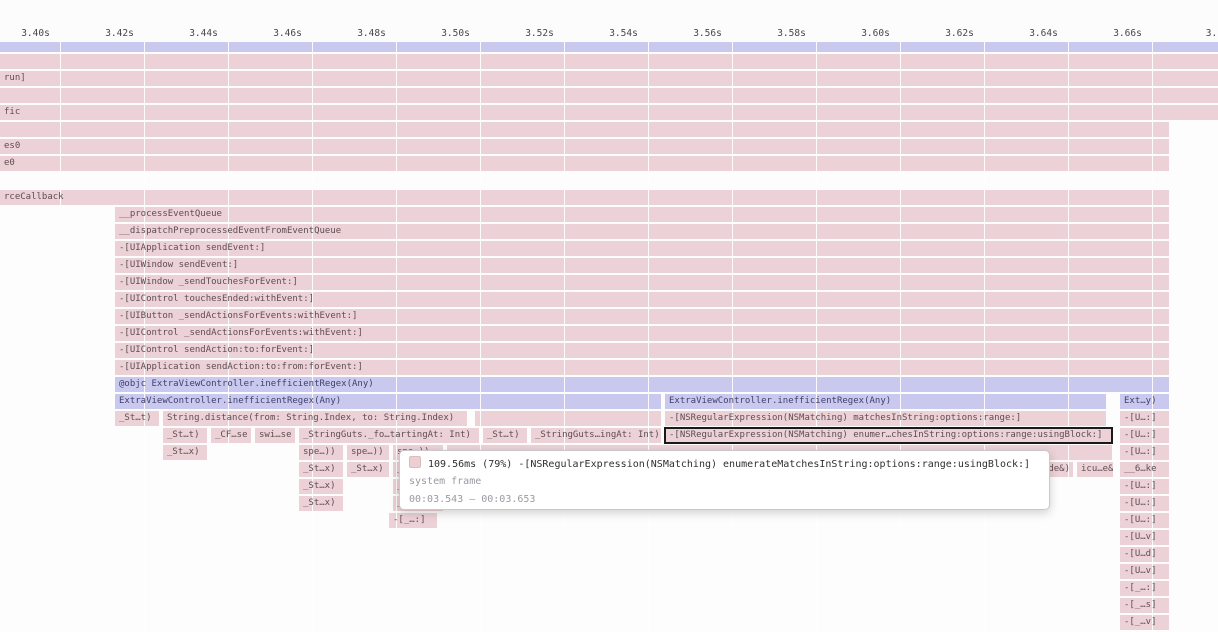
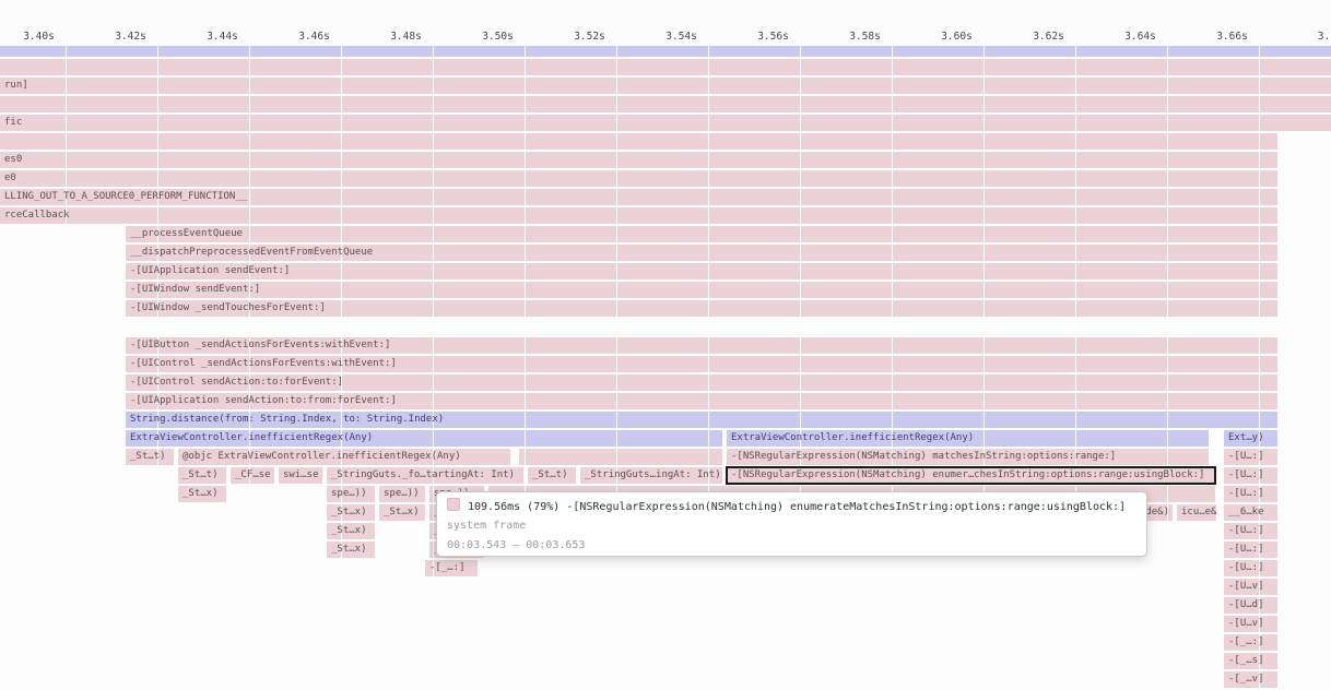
  run]
  fic
  es0
  e0
+ LLING_OUT_TO_A_SOURCE0_PERFORM_FUNCTION__
  rceCallback
  __processEventQueue
  __dispatchPreprocessedEventFromEventQueue
  -[UIApplication sendEvent:]
  -[UIWindow sendEvent:]
  -[UIWindow _sendTouchesForEvent:]
- -[UIControl touchesEnded:withEvent:]
  -[UIButton _sendActionsForEvents:withEvent:]
  -[UIControl _sendActionsForEvents:withEvent:]
  -[UIControl sendAction:to:forEvent:]
  -[UIApplication sendAction:to:from:forEvent:]
- @objc ExtraViewController.inefficientRegex(Any)
+ String.distance(from: String.Index, to: String.Index)
  ExtraViewController.inefficientRegex(Any)
  ExtraViewController.inefficientRegex(Any)
  Ext…y)
  _St…t)
- String.distance(from: String.Index, to: String.Index)
+ @objc ExtraViewController.inefficientRegex(Any)
  -[NSRegularExpression(NSMatching) matchesInString:options:range:]
  -[U…:]
  _St…t)
  _CF…se
  swi…se
  _StringGuts._fo…tartingAt: Int)
  _St…t)
  _StringGuts…ingAt: Int)
  -[NSRegularExpression(NSMatching) enumer…chesInString:options:range:usingBlock:]
  -[U…:]
  _St…x)
  spe…))
  spe…))
  -[U…:]
  _St…x)
  _St…x)
  de&)
  icu…e&
  __6…ke
  _St…x)
  -[U…:]
  _St…x)
  -[U…:]
  -[_…:]
  -[U…:]
  -[U…v]
  -[U…d]
  -[U…v]
  -[_…:]
  -[_…s]
  -[_…v]
  3.40s
  3.42s
  3.44s
  3.46s
  3.48s
  3.50s
  3.52s
  3.54s
  3.56s
  3.58s
  3.60s
  3.62s
  3.64s
  3.66s
  3.
  109.56ms (79%) -[NSRegularExpression(NSMatching) enumerateMatchesInString:options:range:usingBlock:]
  system frame
  00:03.543 — 00:03.653
